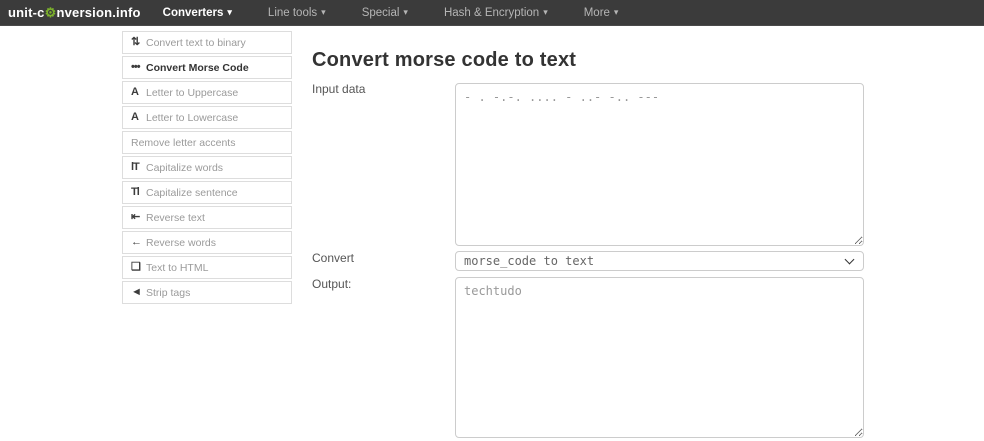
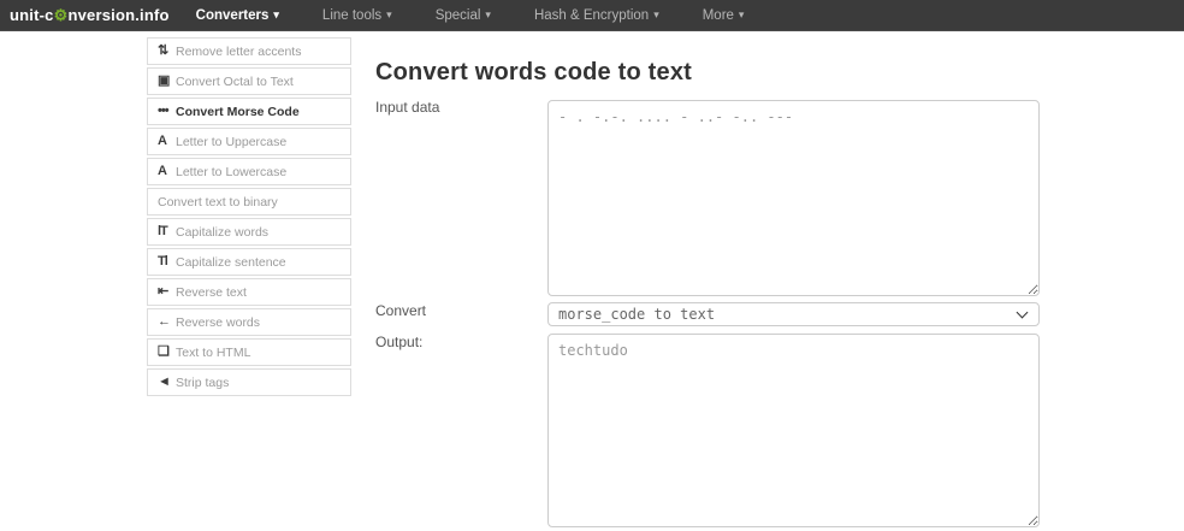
  unit-c⚙nversion.info
  Converters ▾
  Line tools ▾
  Special ▾
  Hash & Encryption ▾
  More ▾
  ⇅
- Convert text to binary
+ Remove letter accents
+ ▣
+ Convert Octal to Text
  •••
  Convert Morse Code
  A
  Letter to Uppercase
  A
  Letter to Lowercase
- Remove letter accents
+ Convert text to binary
  lT
  Capitalize words
  Tl
  Capitalize sentence
  ⇤
  Reverse text
  ←
  Reverse words
  ❏
  Text to HTML
  ◄
  Strip tags
- Convert morse code to text
+ Convert words code to text
  Input data
  - . -.-. .... - ..- -.. ---
  Convert
  morse_code to text
  Output:
  techtudo
